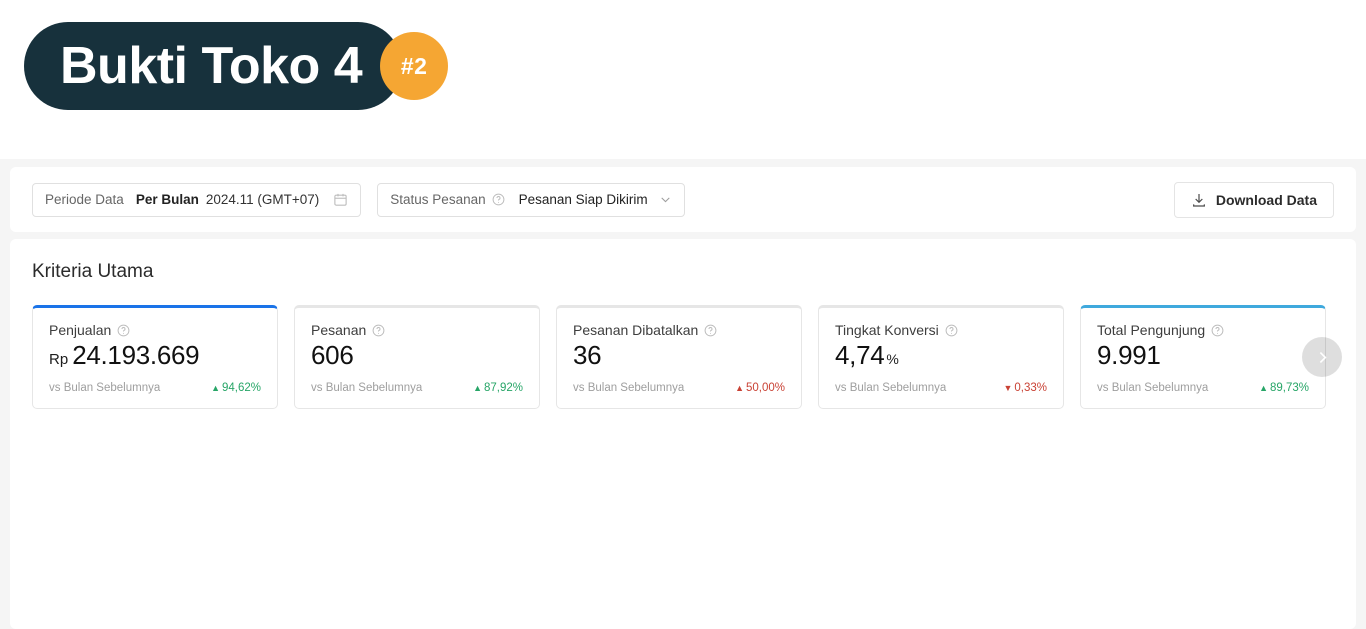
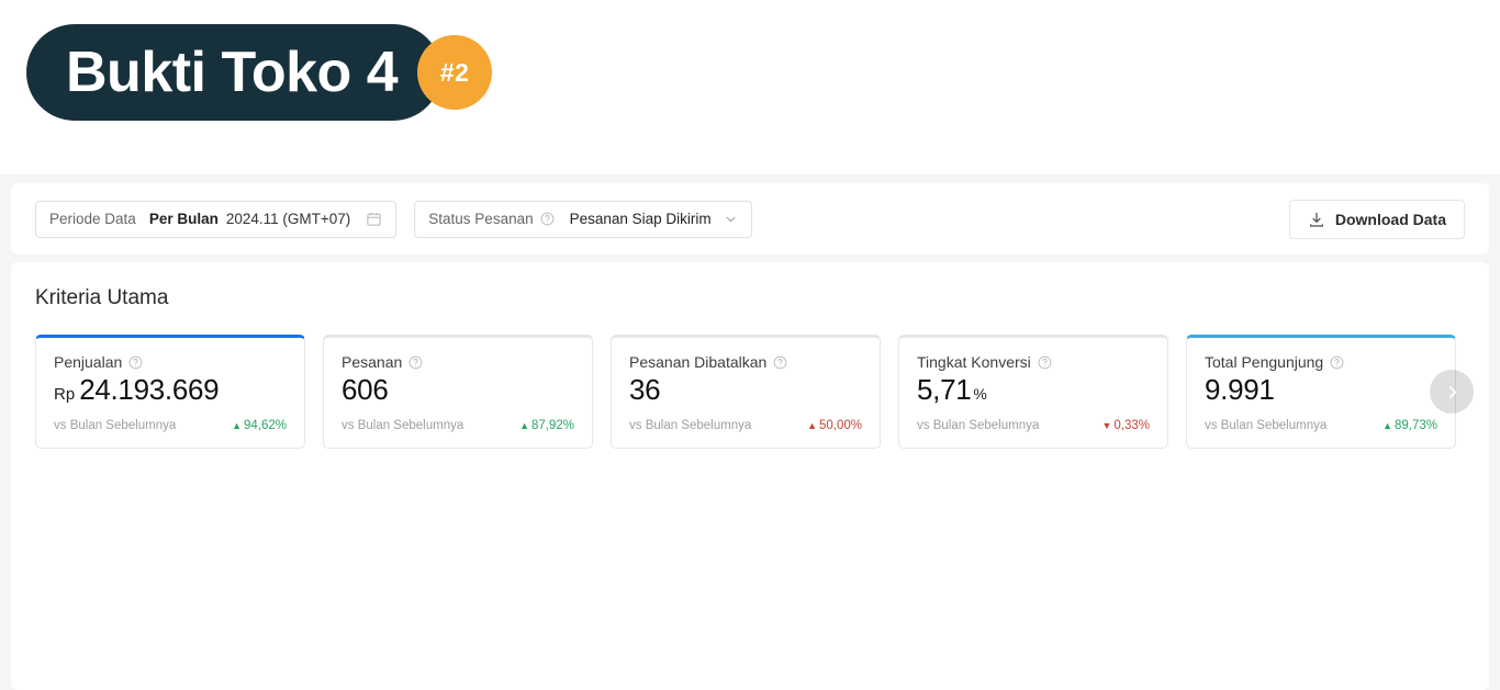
  Bukti Toko 4
  #2
  Periode Data
  Per Bulan
  2024.11 (GMT+07)
  Status Pesanan
  Pesanan Siap Dikirim
  Download Data
  Kriteria Utama
  Penjualan
  Rp
  24.193.669
  vs Bulan Sebelumnya
  ▲
  94,62%
  Pesanan
  606
  vs Bulan Sebelumnya
  ▲
  87,92%
  Pesanan Dibatalkan
  36
  vs Bulan Sebelumnya
  ▲
  50,00%
  Tingkat Konversi
- 4,74
+ 5,71
  %
  vs Bulan Sebelumnya
  ▼
  0,33%
  Total Pengunjung
  9.991
  vs Bulan Sebelumnya
  ▲
  89,73%
